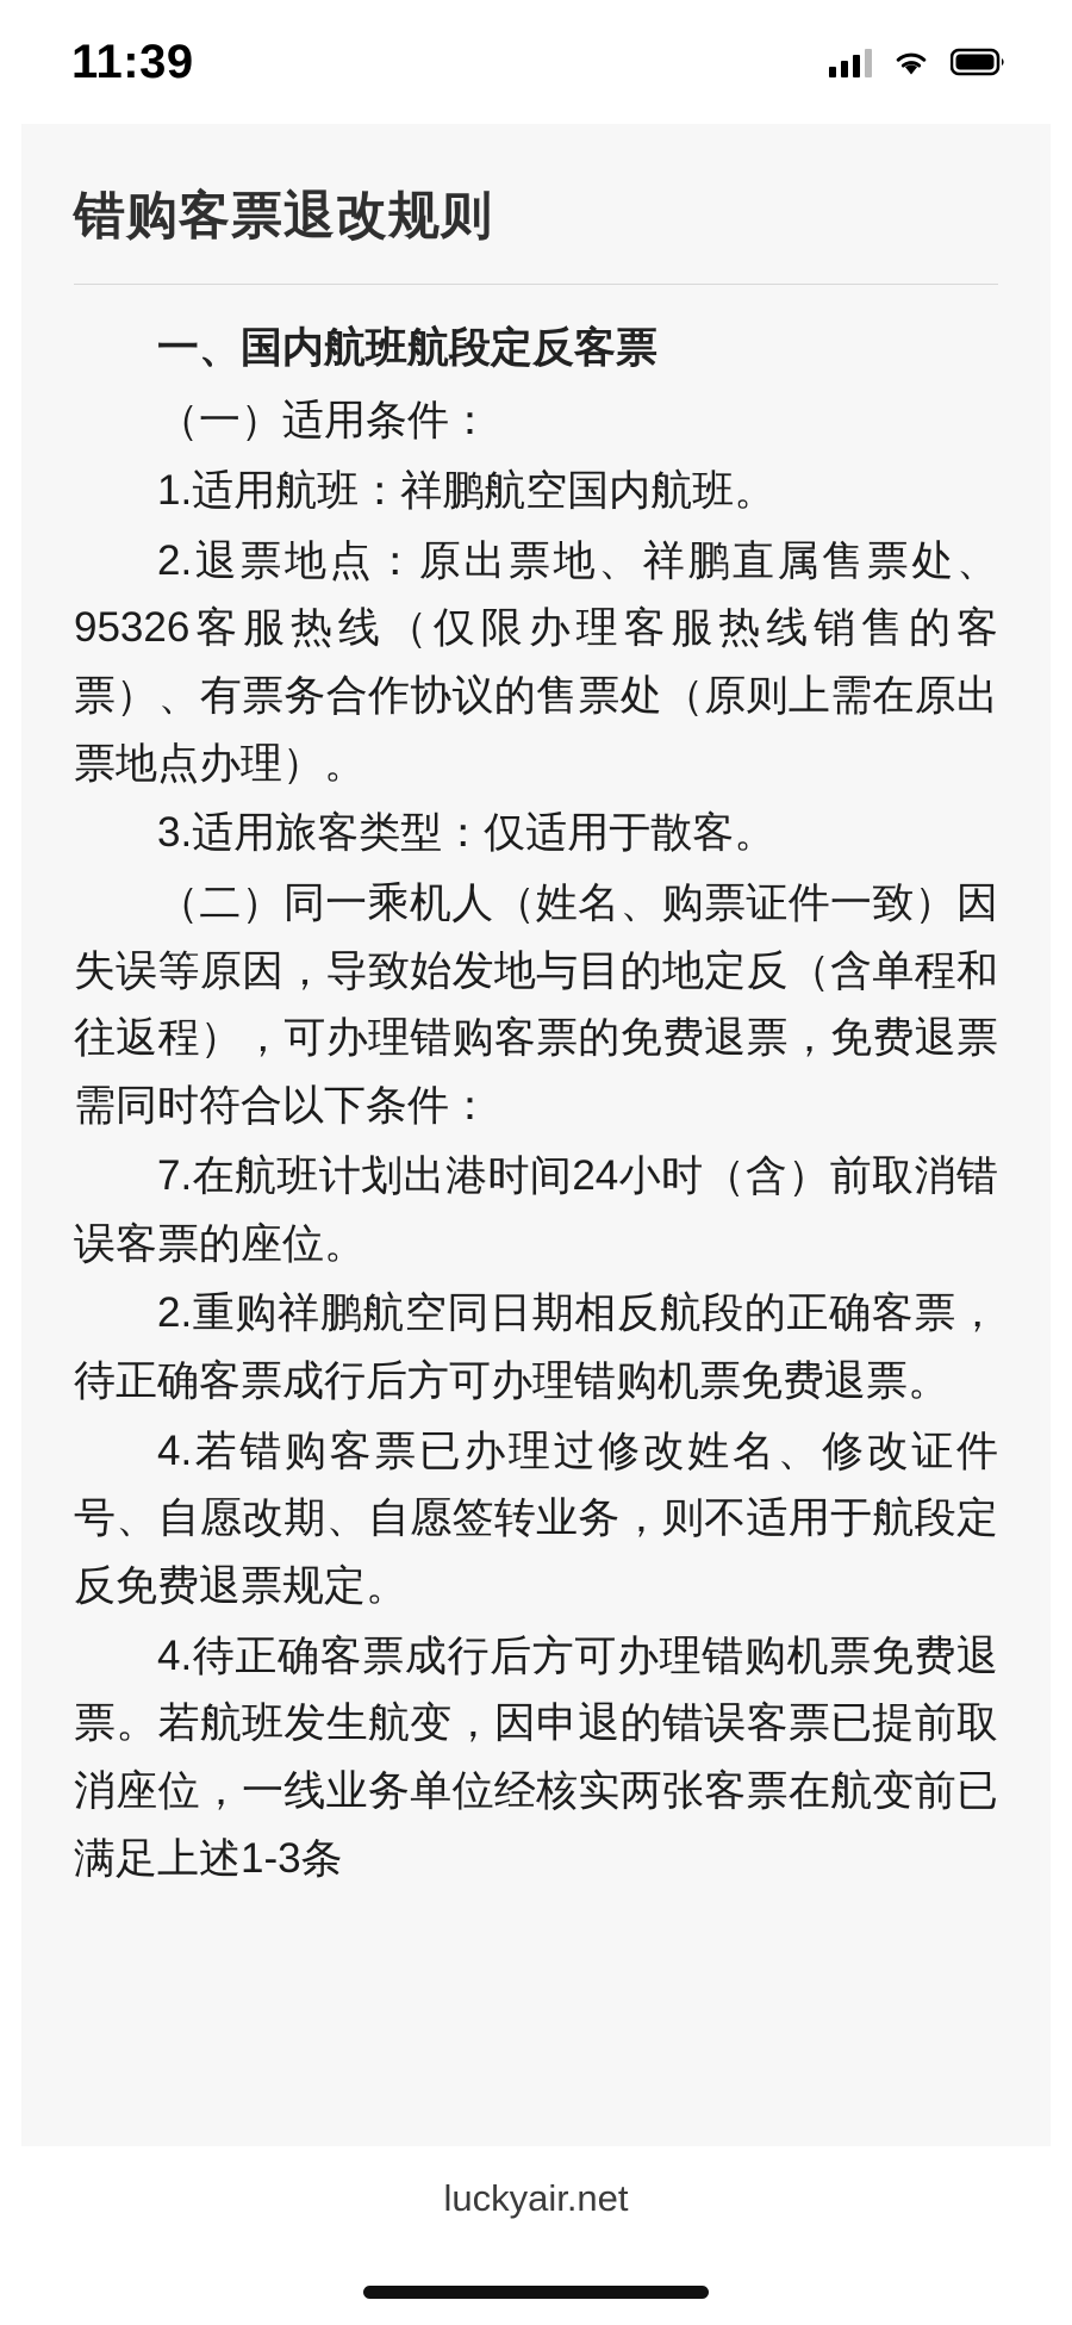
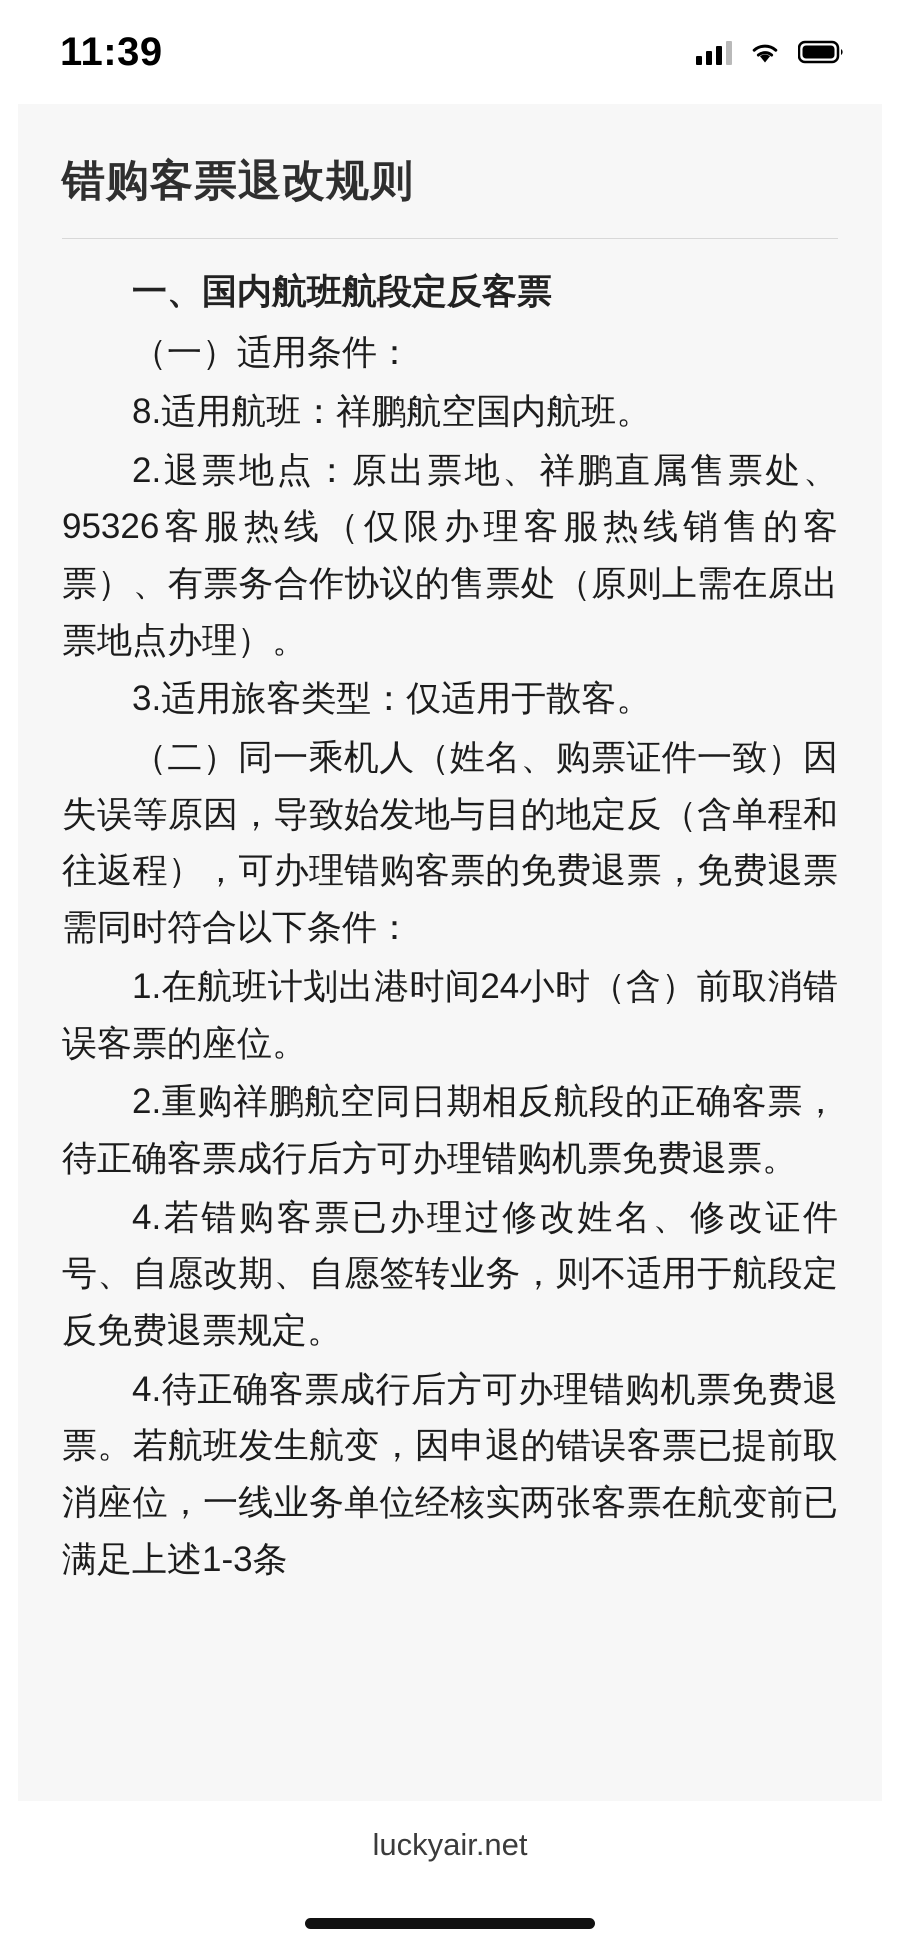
  11:39
  错购客票退改规则
  一、国内航班航段定反客票
  （一）适用条件：
- 1.适用航班：祥鹏航空国内航班。
+ 8.适用航班：祥鹏航空国内航班。
  2.退票地点：原出票地、祥鹏直属售票处、95326客服热线（仅限办理客服热线销售的客票）、有票务合作协议的售票处（原则上需在原出票地点办理）。
  3.适用旅客类型：仅适用于散客。
  （二）同一乘机人（姓名、购票证件一致）因失误等原因，导致始发地与目的地定反（含单程和往返程），可办理错购客票的免费退票，免费退票需同时符合以下条件：
- 7.在航班计划出港时间24小时（含）前取消错误客票的座位。
+ 1.在航班计划出港时间24小时（含）前取消错误客票的座位。
  2.重购祥鹏航空同日期相反航段的正确客票，待正确客票成行后方可办理错购机票免费退票。
  4.若错购客票已办理过修改姓名、修改证件号、自愿改期、自愿签转业务，则不适用于航段定反免费退票规定。
  4.待正确客票成行后方可办理错购机票免费退票。若航班发生航变，因申退的错误客票已提前取消座位，一线业务单位经核实两张客票在航变前已满足上述1-3条
  luckyair.net
